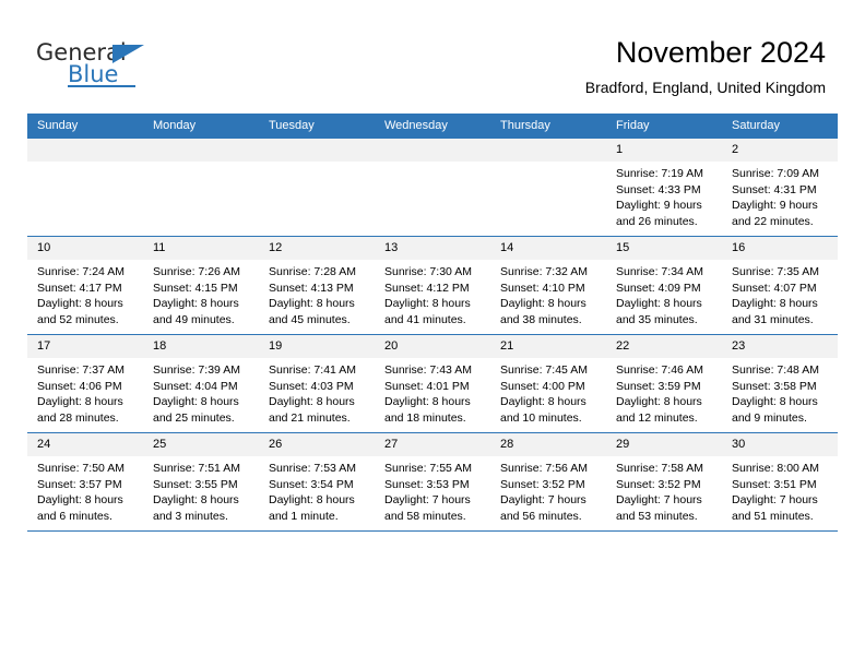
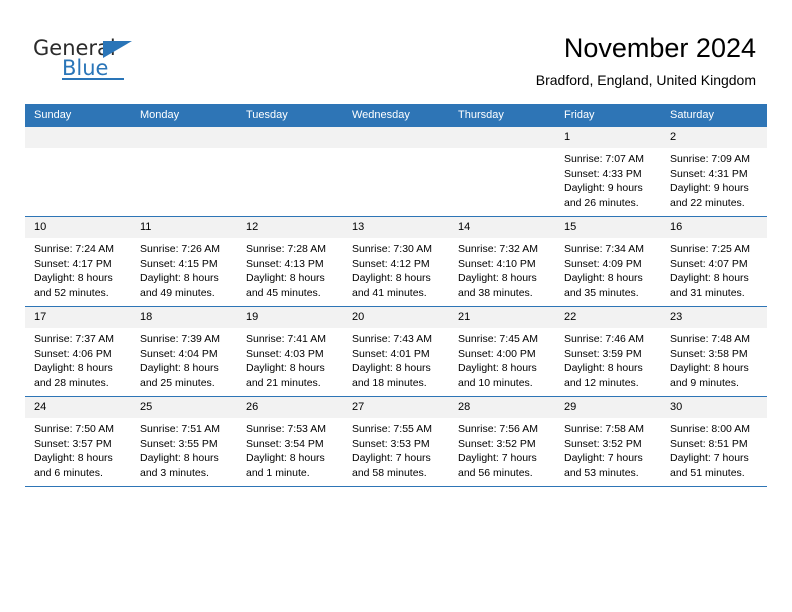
  General
  Blue
  November 2024
  Bradford, England, United Kingdom
  Sunday	Monday	Tuesday	Wednesday	Thursday	Friday	Saturday
- 					1Sunrise: 7:19 AMSunset: 4:33 PMDaylight: 9 hours and 26 minutes.	2Sunrise: 7:09 AMSunset: 4:31 PMDaylight: 9 hours and 22 minutes.
+ 					1Sunrise: 7:07 AMSunset: 4:33 PMDaylight: 9 hours and 26 minutes.	2Sunrise: 7:09 AMSunset: 4:31 PMDaylight: 9 hours and 22 minutes.
- 10Sunrise: 7:24 AMSunset: 4:17 PMDaylight: 8 hours and 52 minutes.	11Sunrise: 7:26 AMSunset: 4:15 PMDaylight: 8 hours and 49 minutes.	12Sunrise: 7:28 AMSunset: 4:13 PMDaylight: 8 hours and 45 minutes.	13Sunrise: 7:30 AMSunset: 4:12 PMDaylight: 8 hours and 41 minutes.	14Sunrise: 7:32 AMSunset: 4:10 PMDaylight: 8 hours and 38 minutes.	15Sunrise: 7:34 AMSunset: 4:09 PMDaylight: 8 hours and 35 minutes.	16Sunrise: 7:35 AMSunset: 4:07 PMDaylight: 8 hours and 31 minutes.
+ 10Sunrise: 7:24 AMSunset: 4:17 PMDaylight: 8 hours and 52 minutes.	11Sunrise: 7:26 AMSunset: 4:15 PMDaylight: 8 hours and 49 minutes.	12Sunrise: 7:28 AMSunset: 4:13 PMDaylight: 8 hours and 45 minutes.	13Sunrise: 7:30 AMSunset: 4:12 PMDaylight: 8 hours and 41 minutes.	14Sunrise: 7:32 AMSunset: 4:10 PMDaylight: 8 hours and 38 minutes.	15Sunrise: 7:34 AMSunset: 4:09 PMDaylight: 8 hours and 35 minutes.	16Sunrise: 7:25 AMSunset: 4:07 PMDaylight: 8 hours and 31 minutes.
  17Sunrise: 7:37 AMSunset: 4:06 PMDaylight: 8 hours and 28 minutes.	18Sunrise: 7:39 AMSunset: 4:04 PMDaylight: 8 hours and 25 minutes.	19Sunrise: 7:41 AMSunset: 4:03 PMDaylight: 8 hours and 21 minutes.	20Sunrise: 7:43 AMSunset: 4:01 PMDaylight: 8 hours and 18 minutes.	21Sunrise: 7:45 AMSunset: 4:00 PMDaylight: 8 hours and 10 minutes.	22Sunrise: 7:46 AMSunset: 3:59 PMDaylight: 8 hours and 12 minutes.	23Sunrise: 7:48 AMSunset: 3:58 PMDaylight: 8 hours and 9 minutes.
- 24Sunrise: 7:50 AMSunset: 3:57 PMDaylight: 8 hours and 6 minutes.	25Sunrise: 7:51 AMSunset: 3:55 PMDaylight: 8 hours and 3 minutes.	26Sunrise: 7:53 AMSunset: 3:54 PMDaylight: 8 hours and 1 minute.	27Sunrise: 7:55 AMSunset: 3:53 PMDaylight: 7 hours and 58 minutes.	28Sunrise: 7:56 AMSunset: 3:52 PMDaylight: 7 hours and 56 minutes.	29Sunrise: 7:58 AMSunset: 3:52 PMDaylight: 7 hours and 53 minutes.	30Sunrise: 8:00 AMSunset: 3:51 PMDaylight: 7 hours and 51 minutes.
+ 24Sunrise: 7:50 AMSunset: 3:57 PMDaylight: 8 hours and 6 minutes.	25Sunrise: 7:51 AMSunset: 3:55 PMDaylight: 8 hours and 3 minutes.	26Sunrise: 7:53 AMSunset: 3:54 PMDaylight: 8 hours and 1 minute.	27Sunrise: 7:55 AMSunset: 3:53 PMDaylight: 7 hours and 58 minutes.	28Sunrise: 7:56 AMSunset: 3:52 PMDaylight: 7 hours and 56 minutes.	29Sunrise: 7:58 AMSunset: 3:52 PMDaylight: 7 hours and 53 minutes.	30Sunrise: 8:00 AMSunset: 8:51 PMDaylight: 7 hours and 51 minutes.
